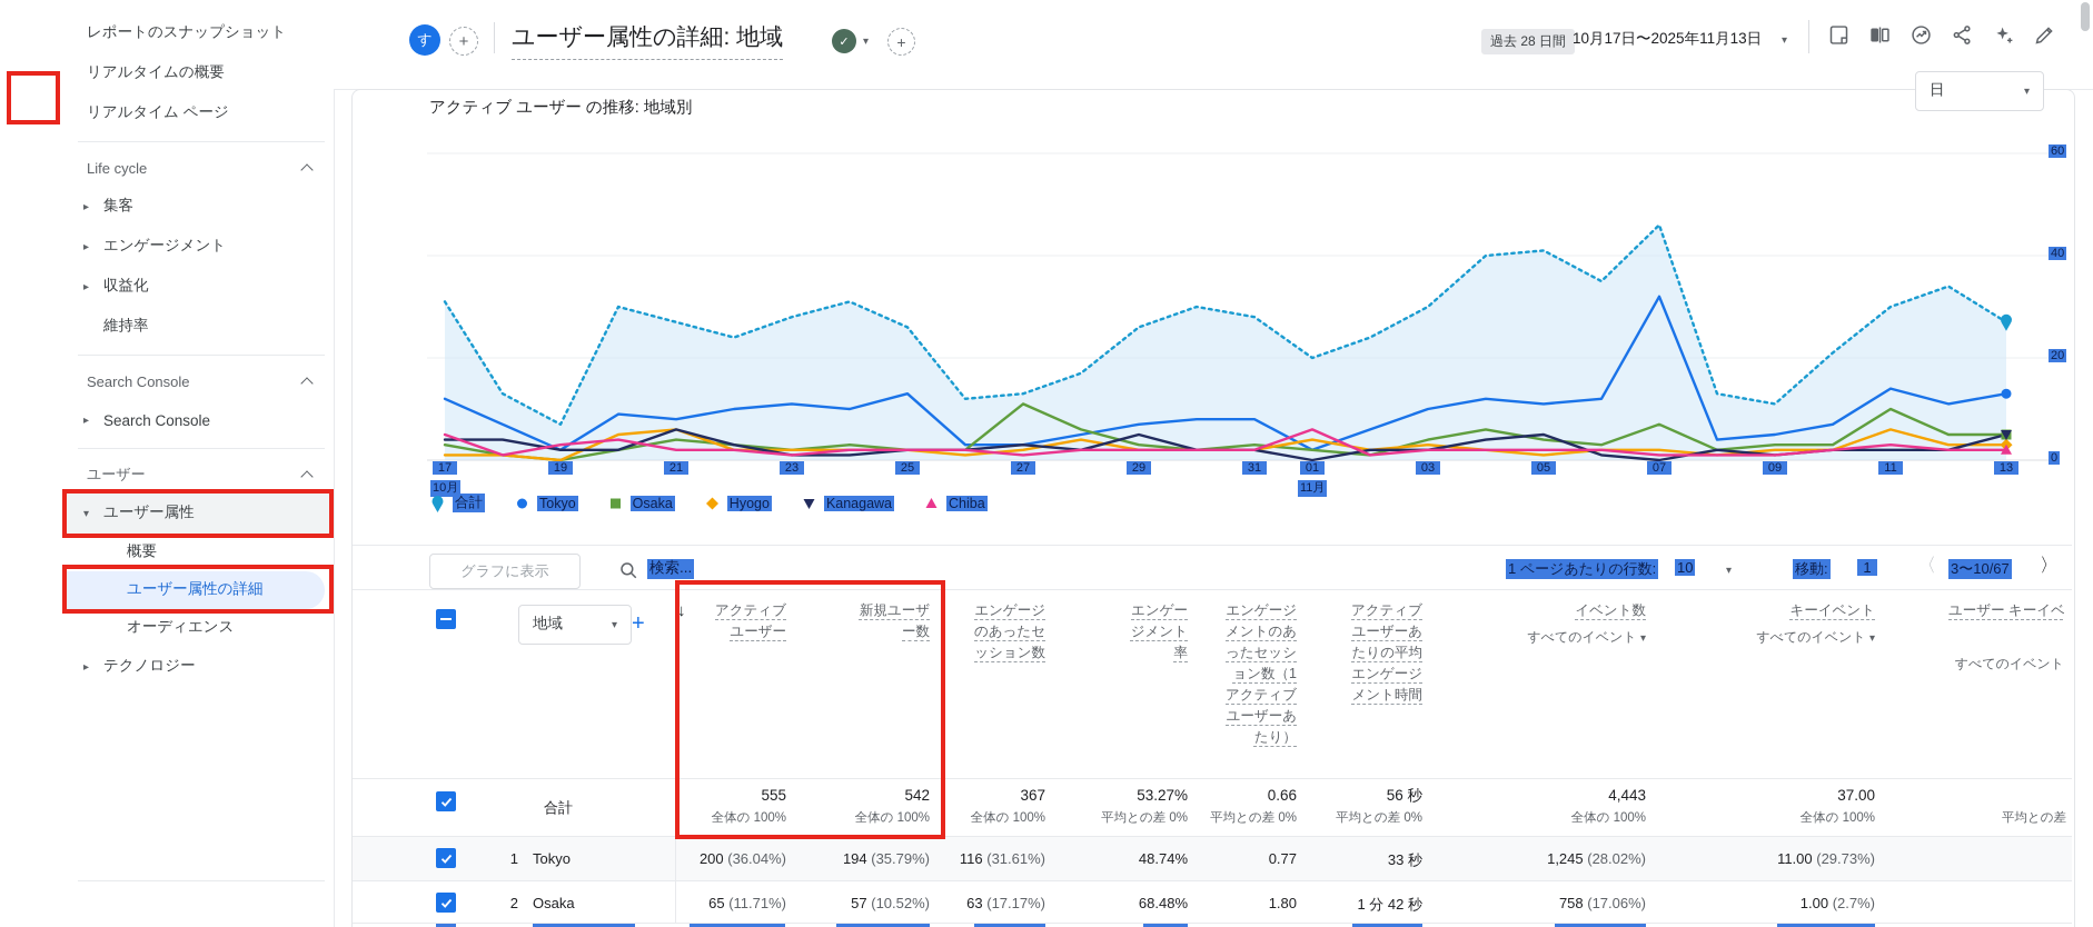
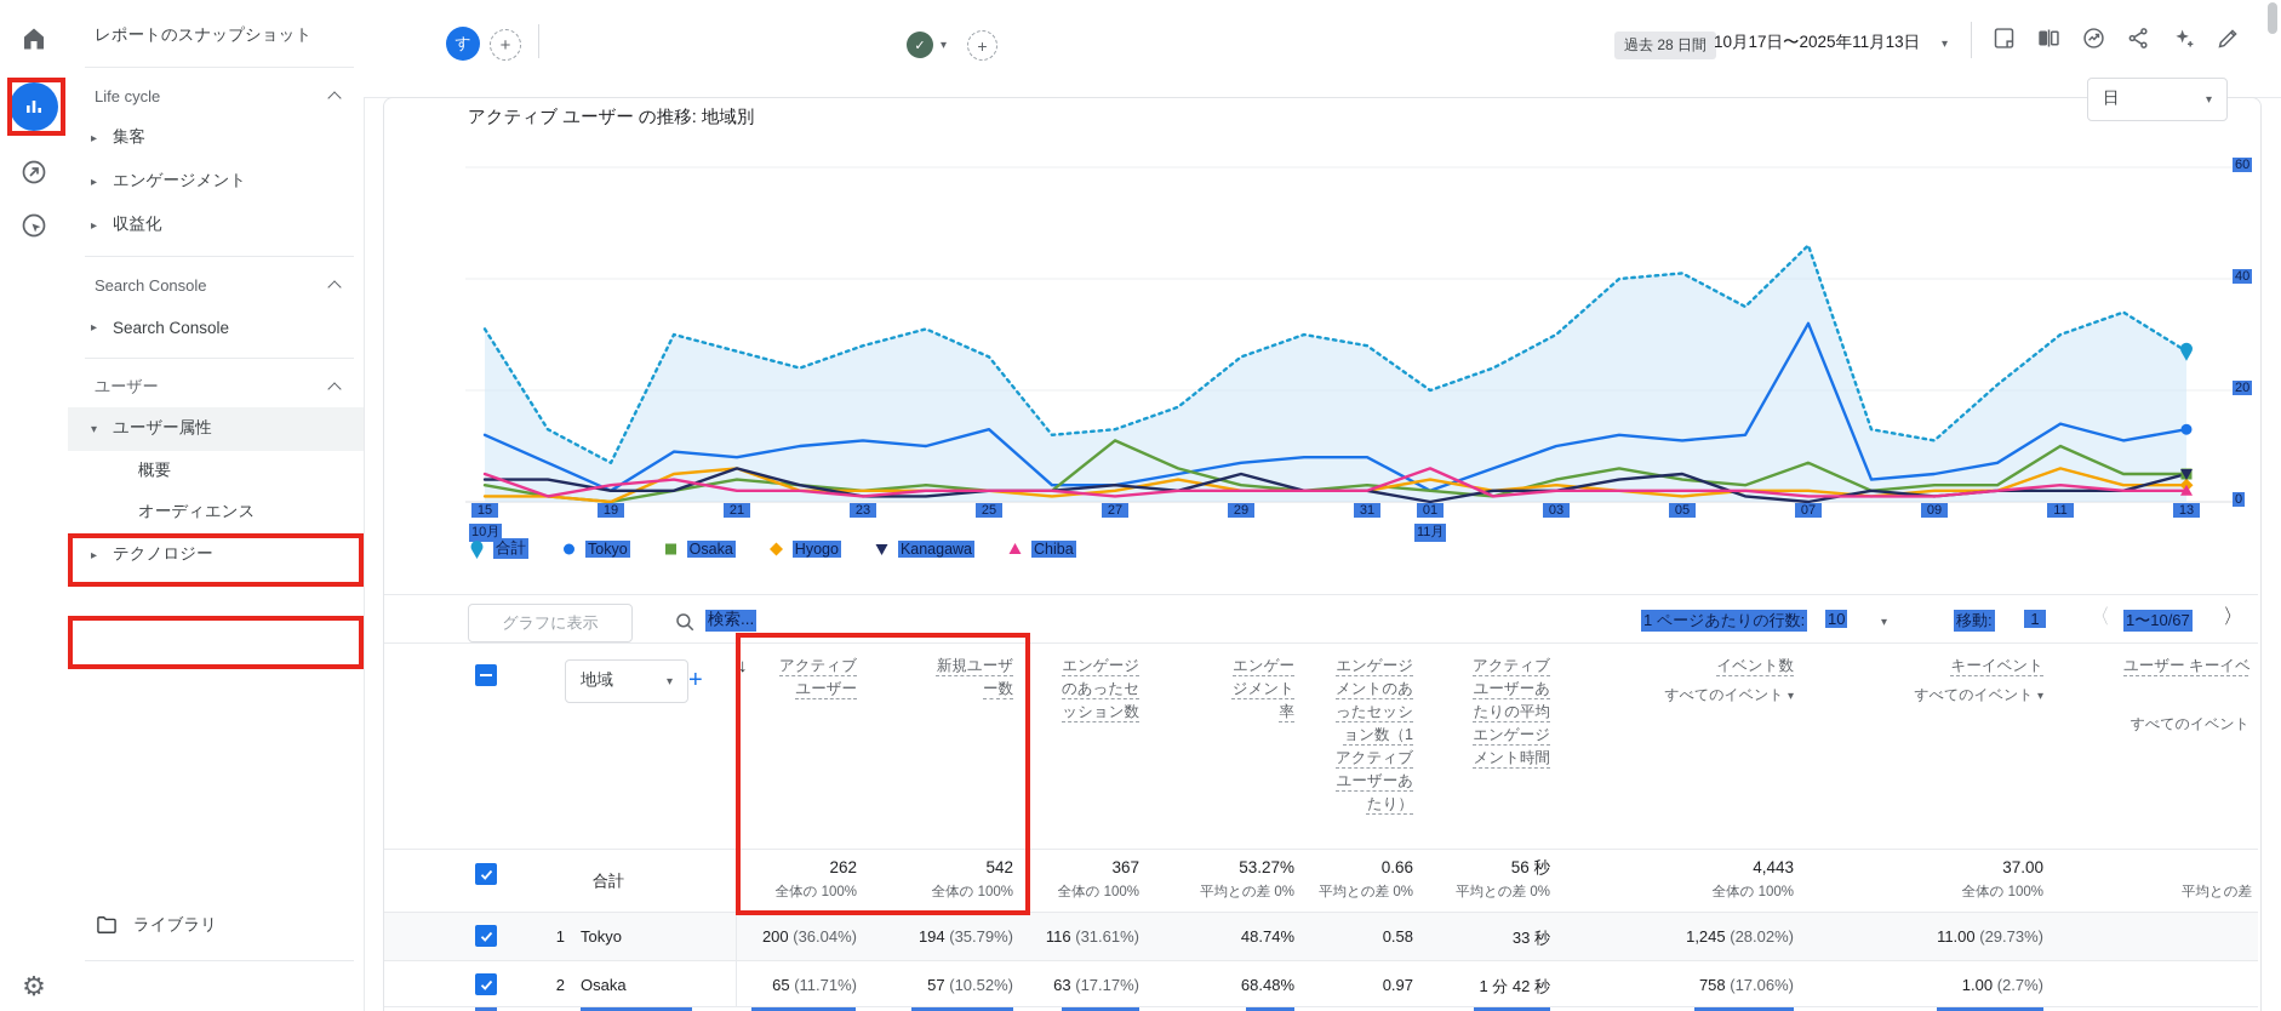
+ ⚙
  レポートのスナップショット
- リアルタイムの概要
- リアルタイム ページ
  Life cycle
  ▸
  集客
  ▸
  エンゲージメント
  ▸
  収益化
- 維持率
  Search Console
  ▸
  Search Console
  ユーザー
  ▾
  ユーザー属性
  概要
- ユーザー属性の詳細
  オーディエンス
  ▸
  テクノロジー
+ ライブラリ
  す
  +
- ユーザー属性の詳細: 地域
  ✓
  ▾
  +
  過去 28 日間
  10月17日〜2025年11月13日
  ▾
  アクティブ ユーザー の推移: 地域別
  日
  ▾
- 17
+ 15
  19
  21
  23
  25
  27
  29
  31
  01
  03
  05
  07
  09
  11
  13
  10月
  11月
  60
  40
  20
  0
  合計
  Tokyo
  Osaka
  Hyogo
  Kanagawa
  Chiba
  グラフに表示
  検索...
  1 ページあたりの行数:
  10
  ▾
  移動:
  1
  〈
- 3〜10/67
+ 1〜10/67
  〉
  地域
  ▾
  +
  ↓
  アクティブ ユーザー
  新規ユーザー数
  エンゲージのあったセッション数
  エンゲージメント率
  エンゲージメントのあったセッション数（1 アクティブ ユーザーあたり）
  アクティブ ユーザーあたりの平均エンゲージメント時間
  イベント数
  すべてのイベント ▾
  キーイベント
  すべてのイベント ▾
  ユーザー キーイベ
  すべてのイベント
  合計
- 555
+ 262
  全体の 100%
  542
  全体の 100%
  367
  全体の 100%
  53.27%
  平均との差 0%
  0.66
  平均との差 0%
  56 秒
  平均との差 0%
  4,443
  全体の 100%
  37.00
  全体の 100%
  平均との差
  1
  Tokyo
  200 (36.04%)
  194 (35.79%)
  116 (31.61%)
  48.74%
- 0.77
+ 0.58
  33 秒
  1,245 (28.02%)
  11.00 (29.73%)
  2
  Osaka
  65 (11.71%)
  57 (10.52%)
  63 (17.17%)
  68.48%
- 1.80
+ 0.97
  1 分 42 秒
  758 (17.06%)
  1.00 (2.7%)
